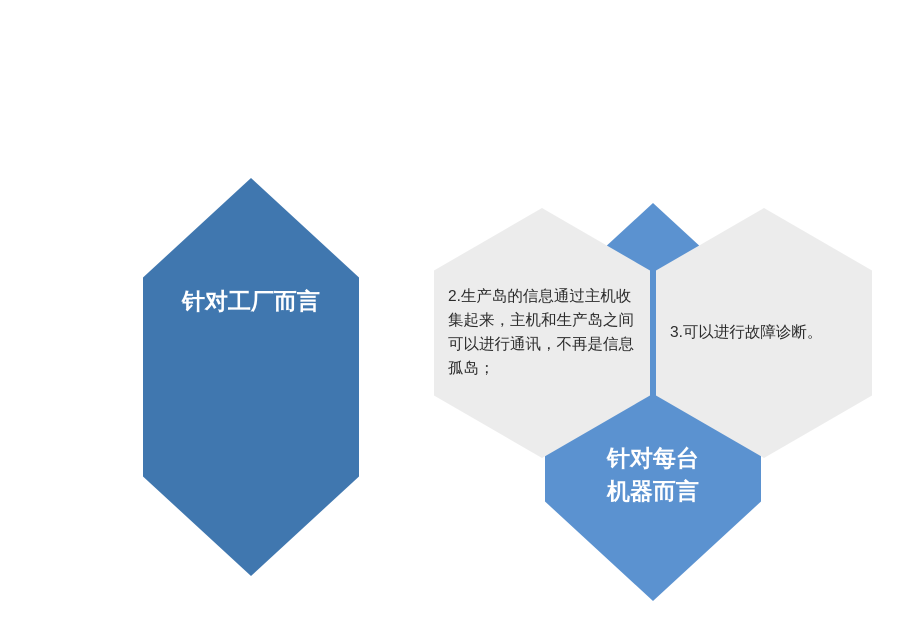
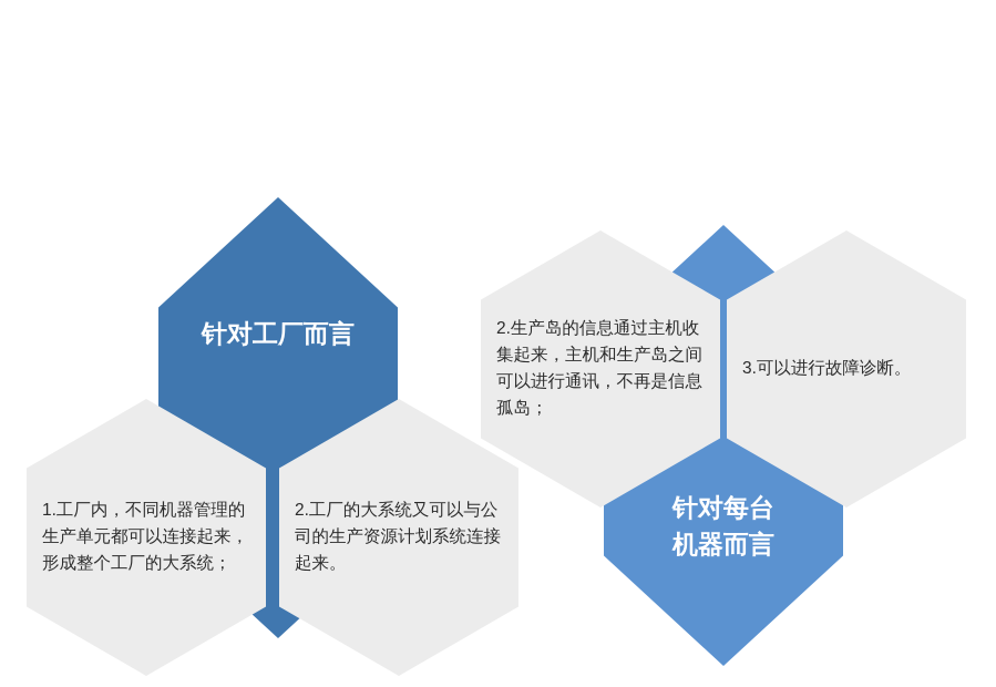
  针对工厂而言
+ 1.工厂内，不同机器管理的生产单元都可以连接起来，形成整个工厂的大系统；
+ 2.工厂的大系统又可以与公司的生产资源计划系统连接起来。
  针对每台
  机器而言
  2.生产岛的信息通过主机收集起来，主机和生产岛之间可以进行通讯，不再是信息孤岛；
  3.可以进行故障诊断。
